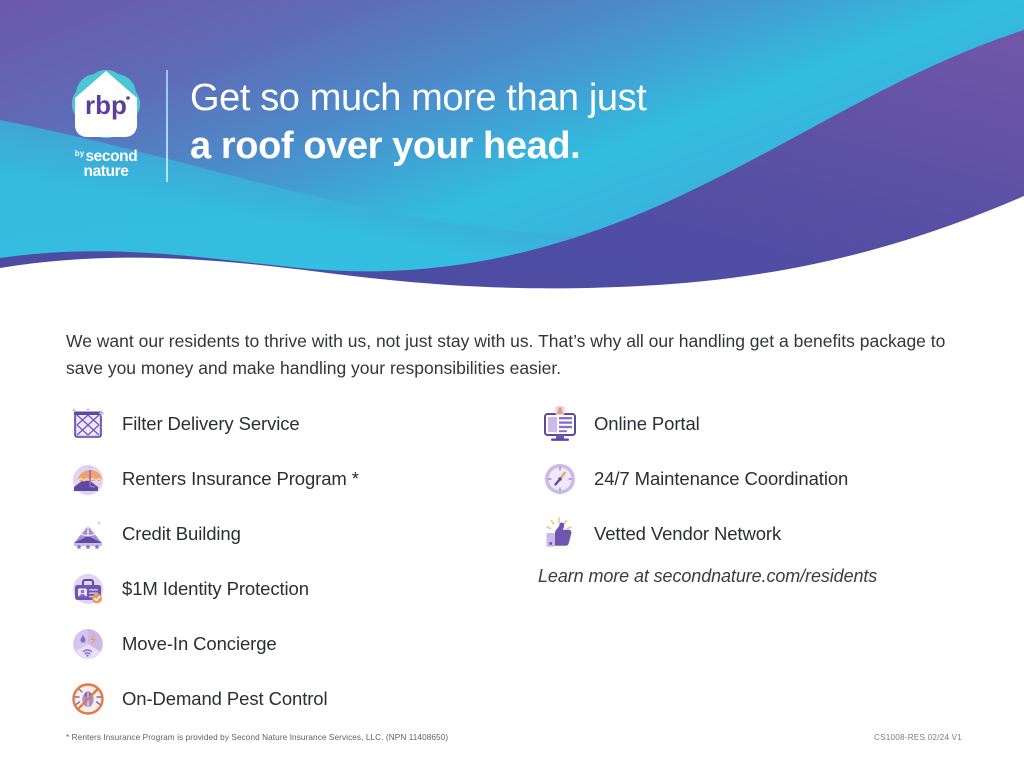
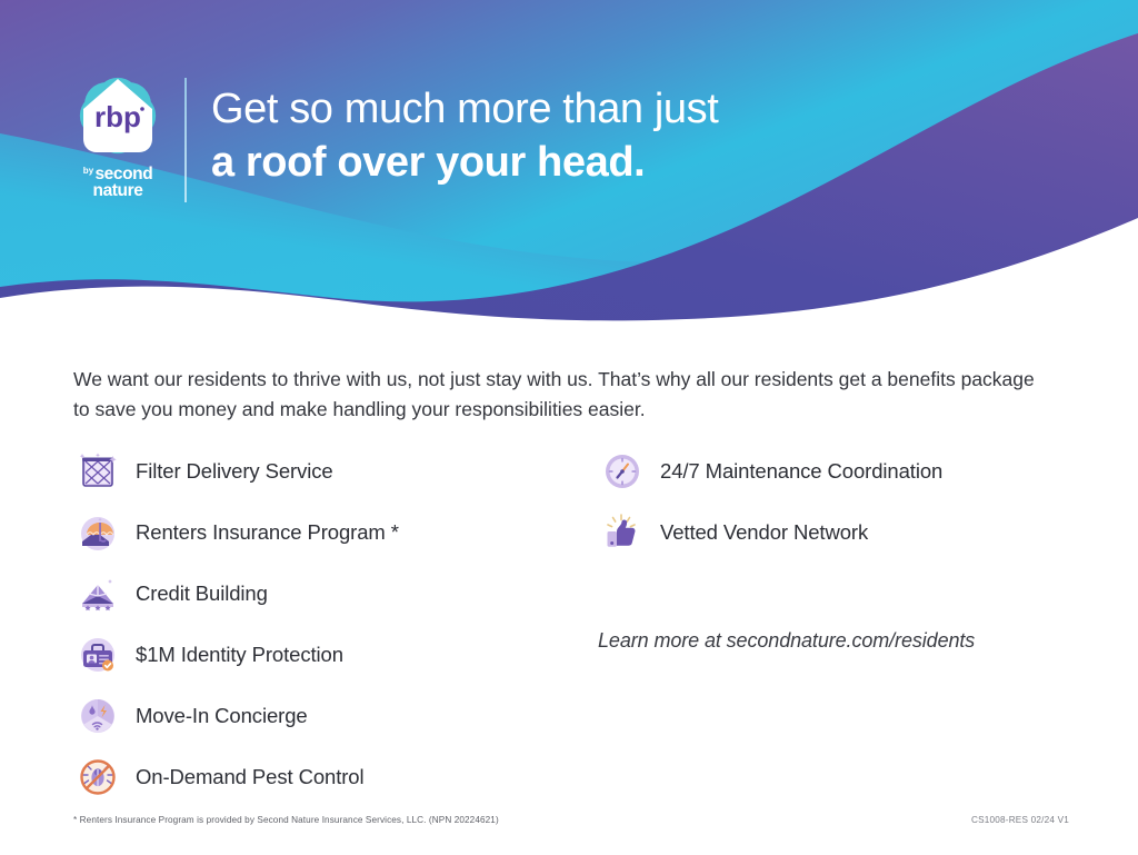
  rbp
  bysecond
  nature
  Get so much more than just
  a roof over your head.
- We want our residents to thrive with us, not just stay with us. That’s why all our handling get a benefits package to save you money and make handling your responsibilities easier.
+ We want our residents to thrive with us, not just stay with us. That’s why all our residents get a benefits package to save you money and make handling your responsibilities easier.
  Filter Delivery Service
  Renters Insurance Program *
  Credit Building
  $1M Identity Protection
  Move-In Concierge
  On-Demand Pest Control
- Online Portal
  24/7 Maintenance Coordination
  Vetted Vendor Network
  Learn more at secondnature.com/residents
- * Renters Insurance Program is provided by Second Nature Insurance Services, LLC. (NPN 11408650)
+ * Renters Insurance Program is provided by Second Nature Insurance Services, LLC. (NPN 20224621)
  CS1008-RES 02/24 V1
